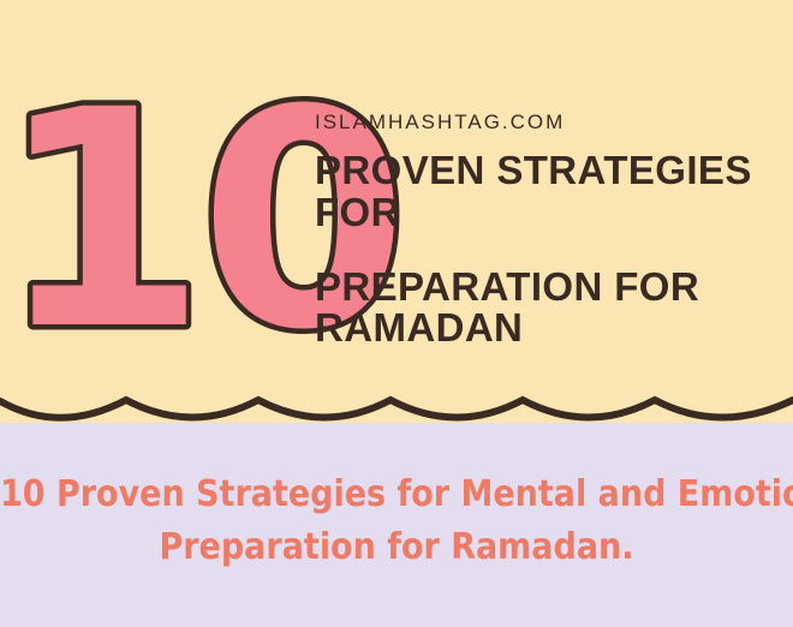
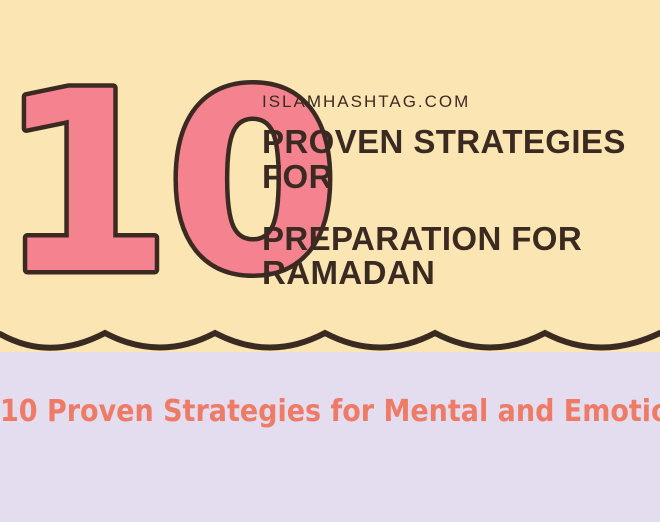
  10
  ISLAMHASHTAG.COM
  PROVEN STRATEGIES
  FOR
  PREPARATION FOR
  RAMADAN
  10 Proven Strategies for Mental and Emoti
- Preparation for Ramadan.
